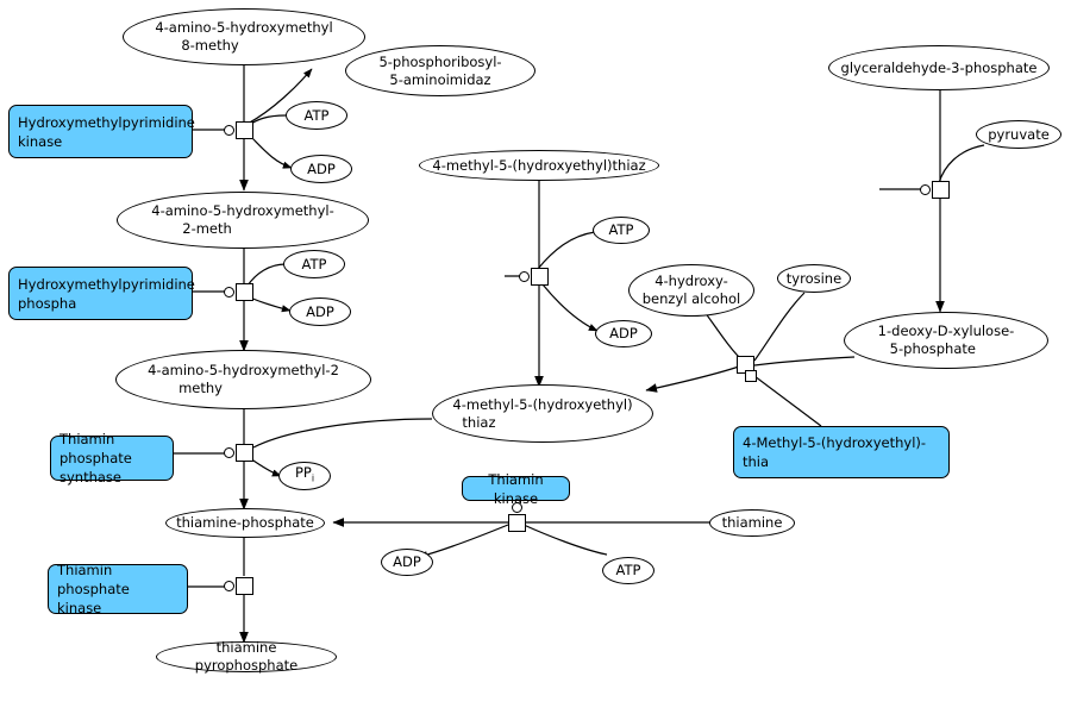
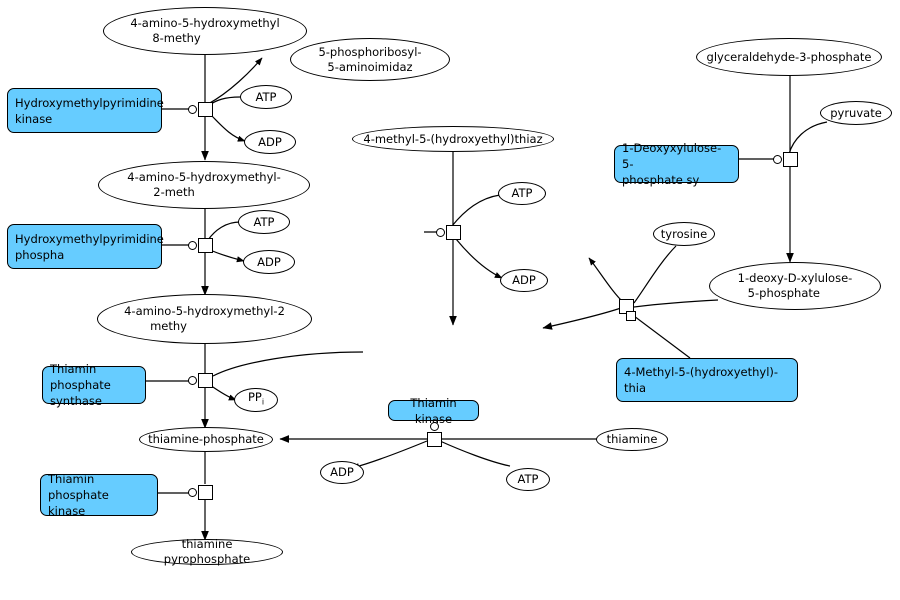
  4-amino-5-hydroxymethyl
  8-methy
  5-phosphoribosyl-
  5-aminoimidaz
  ATP
  ADP
  4-amino-5-hydroxymethyl-
  2-meth
  ATP
  ADP
  4-amino-5-hydroxymethyl-2
  methy
  PPi
  thiamine-phosphate
  thiamine pyrophosphate
  4-methyl-5-(hydroxyethyl)thiaz
  ATP
  ADP
- 4-methyl-5-(hydroxyethyl)
- thiaz
- 4-hydroxy-
- benzyl alcohol
  tyrosine
  glyceraldehyde-3-phosphate
  pyruvate
  1-deoxy-D-xylulose-
  5-phosphate
  ADP
  ATP
  thiamine
  Hydroxymethylpyrimidine
  kinase
  Hydroxymethylpyrimidine
  phospha
  Thiamin phosphate
  synthase
  Thiamin phosphate
  kinase
  Thiamin kinase
+ 1-Deoxyxylulose-5-
+ phosphate sy
  4-Methyl-5-(hydroxyethyl)-
  thia
